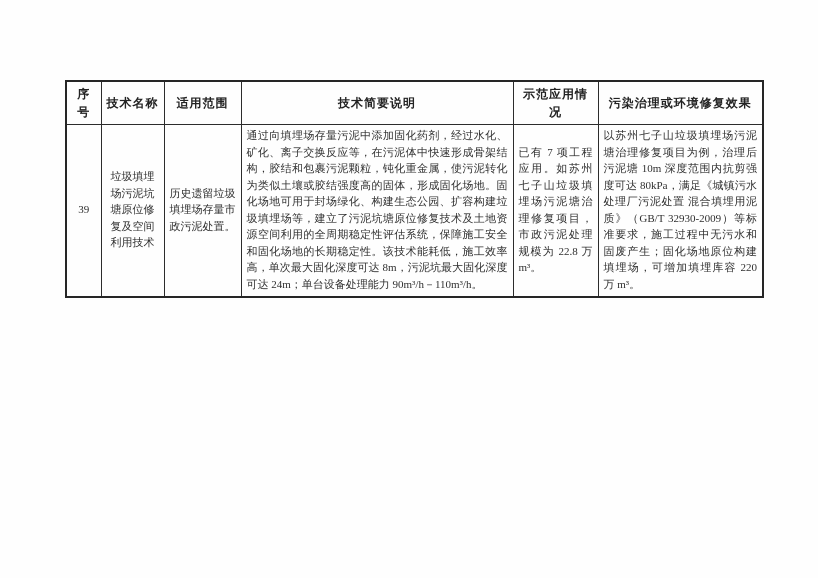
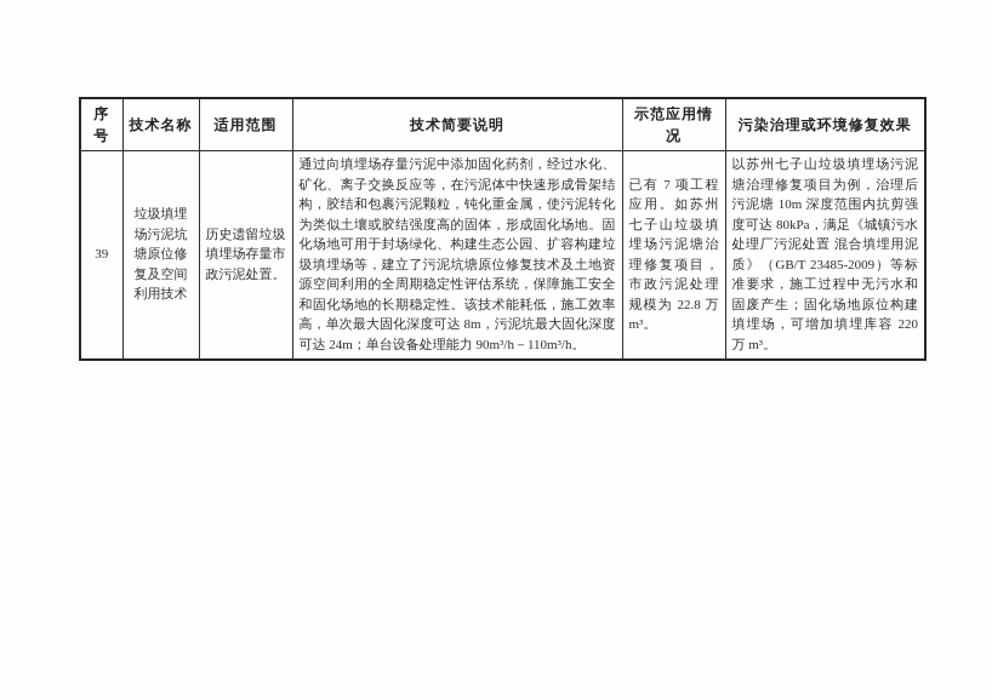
  序号	技术名称	适用范围	技术简要说明	示范应用情况	污染治理或环境修复效果
- 39	垃圾填埋场污泥坑塘原位修复及空间利用技术	历史遗留垃圾填埋场存量市政污泥处置。	通过向填埋场存量污泥中添加固化药剂，经过水化、矿化、离子交换反应等，在污泥体中快速形成骨架结构，胶结和包裹污泥颗粒，钝化重金属，使污泥转化为类似土壤或胶结强度高的固体，形成固化场地。固化场地可用于封场绿化、构建生态公园、扩容构建垃圾填埋场等，建立了污泥坑塘原位修复技术及土地资源空间利用的全周期稳定性评估系统，保障施工安全和固化场地的长期稳定性。该技术能耗低，施工效率高，单次最大固化深度可达 8m，污泥坑最大固化深度可达 24m；单台设备处理能力 90m³/h－110m³/h。	已有 7 项工程应用。如苏州七子山垃圾填埋场污泥塘治理修复项目，市政污泥处理规模为 22.8 万 m³。	以苏州七子山垃圾填埋场污泥塘治理修复项目为例，治理后污泥塘 10m 深度范围内抗剪强度可达 80kPa，满足《城镇污水处理厂污泥处置 混合填埋用泥质》（GB/T 32930-2009）等标准要求，施工过程中无污水和固废产生；固化场地原位构建填埋场，可增加填埋库容 220 万 m³。
+ 39	垃圾填埋场污泥坑塘原位修复及空间利用技术	历史遗留垃圾填埋场存量市政污泥处置。	通过向填埋场存量污泥中添加固化药剂，经过水化、矿化、离子交换反应等，在污泥体中快速形成骨架结构，胶结和包裹污泥颗粒，钝化重金属，使污泥转化为类似土壤或胶结强度高的固体，形成固化场地。固化场地可用于封场绿化、构建生态公园、扩容构建垃圾填埋场等，建立了污泥坑塘原位修复技术及土地资源空间利用的全周期稳定性评估系统，保障施工安全和固化场地的长期稳定性。该技术能耗低，施工效率高，单次最大固化深度可达 8m，污泥坑最大固化深度可达 24m；单台设备处理能力 90m³/h－110m³/h。	已有 7 项工程应用。如苏州七子山垃圾填埋场污泥塘治理修复项目，市政污泥处理规模为 22.8 万 m³。	以苏州七子山垃圾填埋场污泥塘治理修复项目为例，治理后污泥塘 10m 深度范围内抗剪强度可达 80kPa，满足《城镇污水处理厂污泥处置 混合填埋用泥质》（GB/T 23485-2009）等标准要求，施工过程中无污水和固废产生；固化场地原位构建填埋场，可增加填埋库容 220 万 m³。
